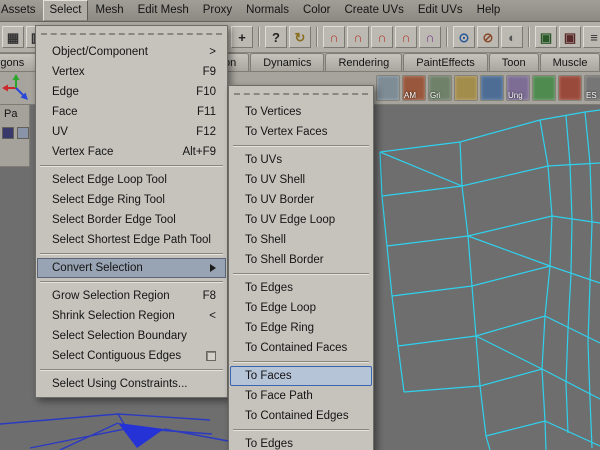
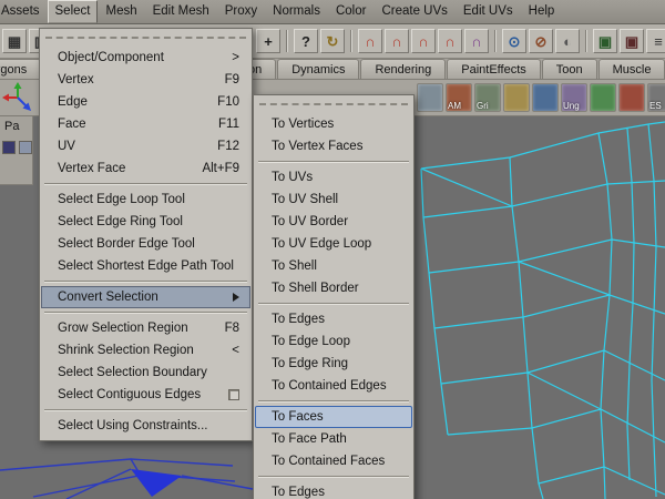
  Assets
  Select
  Mesh
  Edit Mesh
  Proxy
  Normals
  Color
  Create UVs
  Edit UVs
  Help
  ▦
  +
  ?
  ↻
  ∩
  ∩
  ∩
  ∩
  ∩
  ⊙
  ⊘
  ◐
  ▣
  ▣
  ≡
  Dynamics
  Rendering
  PaintEffects
  Toon
  Muscle
  AM
  Gri
  Ung
  ES
  Pa
  Object/Component
  >
  Vertex
  F9
  Edge
  F10
  Face
  F11
  UV
  F12
  Vertex Face
  Alt+F9
  Select Edge Loop Tool
  Select Edge Ring Tool
  Select Border Edge Tool
  Select Shortest Edge Path Tool
  Convert Selection
  Grow Selection Region
  F8
  Shrink Selection Region
  <
  Select Selection Boundary
  Select Contiguous Edges
  Select Using Constraints...
  To Vertices
  To Vertex Faces
  To UVs
  To UV Shell
  To UV Border
  To UV Edge Loop
  To Shell
  To Shell Border
  To Edges
  To Edge Loop
  To Edge Ring
- To Contained Faces
+ To Contained Edges
  To Faces
  To Face Path
- To Contained Edges
+ To Contained Faces
  To Edges
